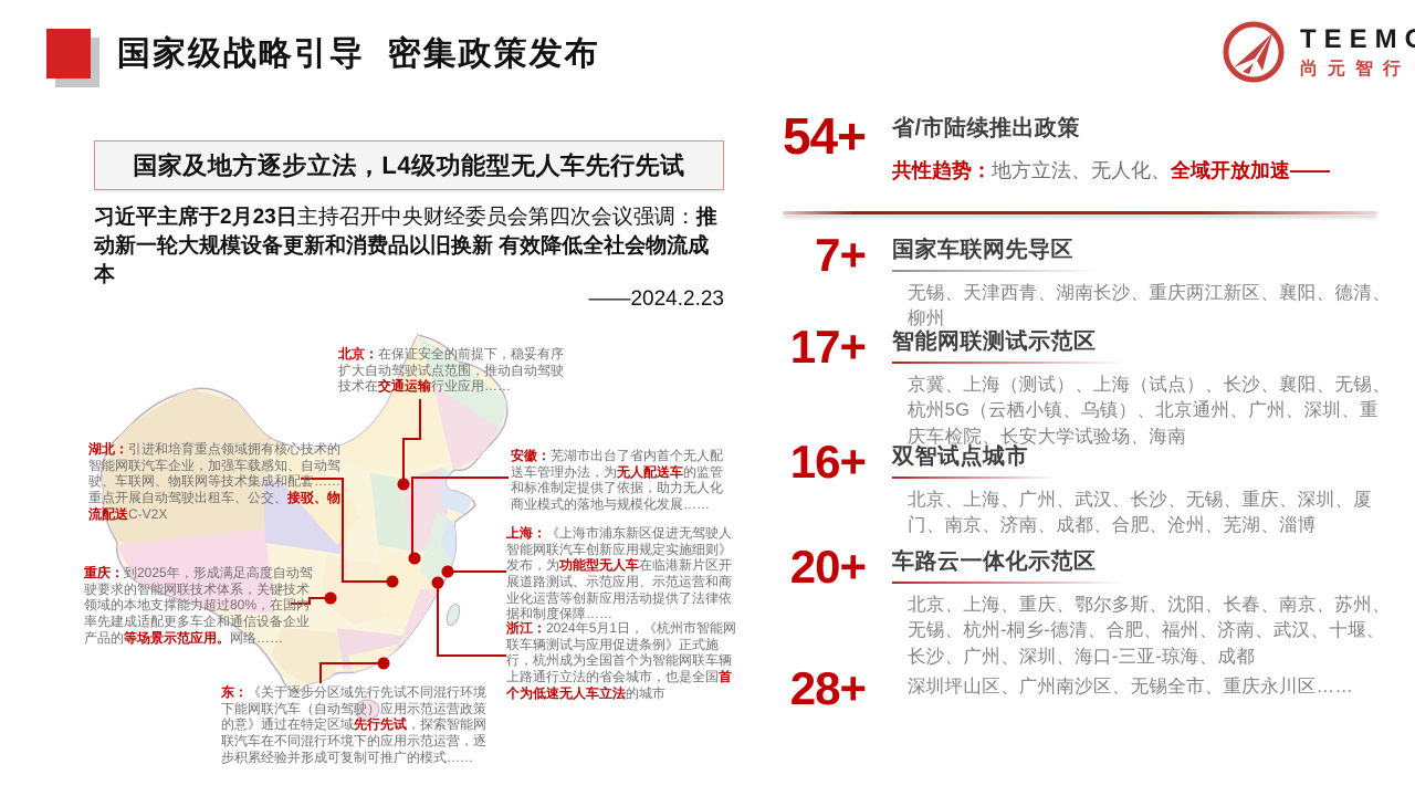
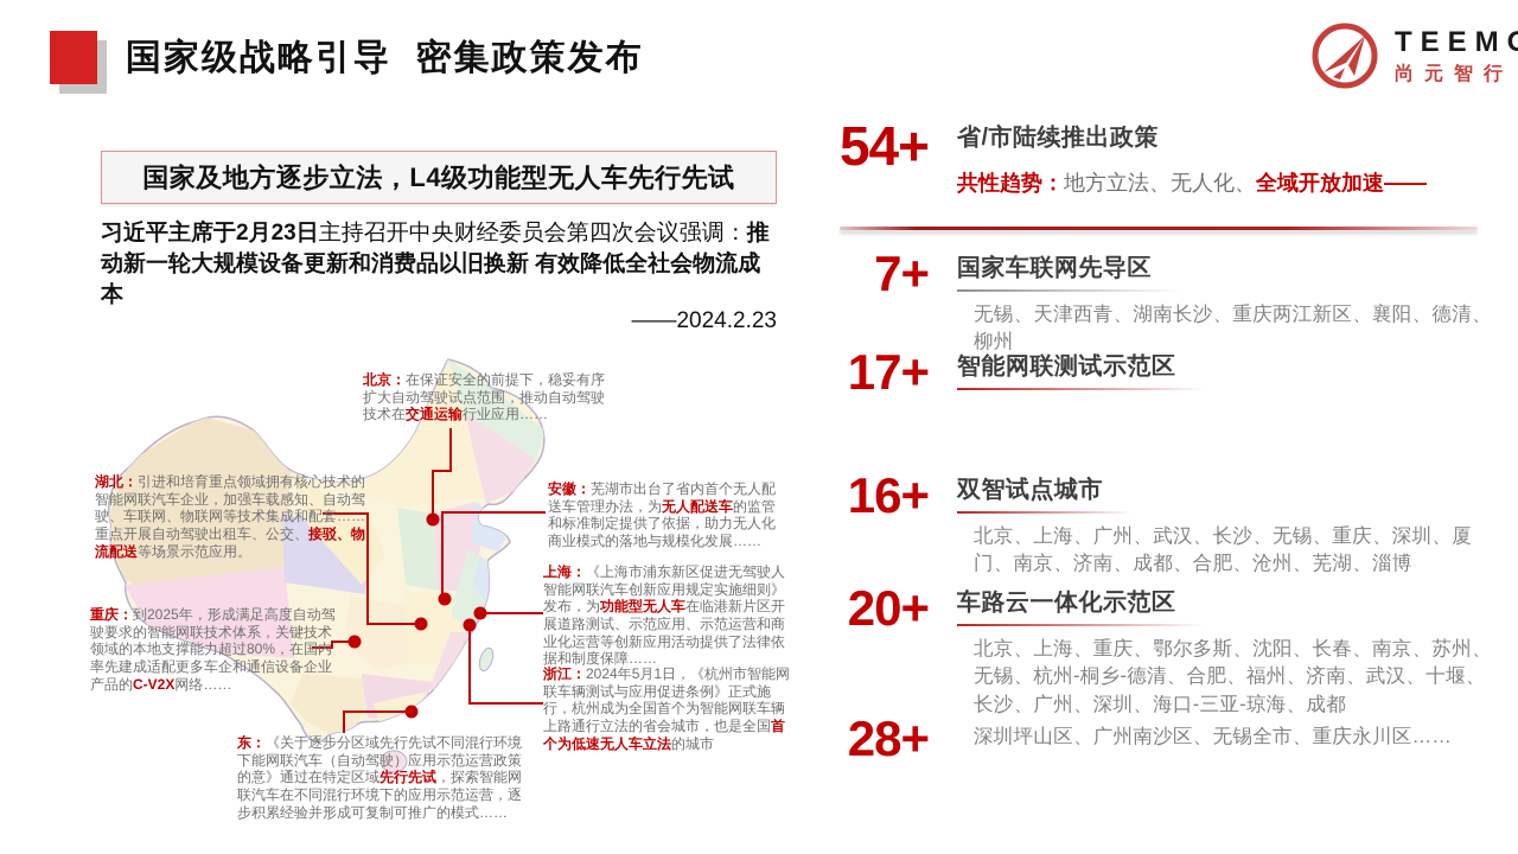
  国家级战略引导 密集政策发布
  TEEM
  尚元智行
  国家及地方逐步立法，L4级功能型无人车先行先试
  习近平主席于2月23日主持召开中央财经委员会第四次会议强调：推动新一轮大规模设备更新和消费品以旧换新 有效降低全社会物流成本
  ——2024.2.23
  北京：在保证安全的前提下，稳妥有序扩大自动驾驶试点范围，推动自动驾驶技术在交通运输行业应用……
- 湖北：引进和培育重点领域拥有核心技术的智能网联汽车企业，加强车载感知、自动驾驶、车联网、物联网等技术集成和配套……重点开展自动驾驶出租车、公交、接驳、物流配送C-V2X
+ 湖北：引进和培育重点领域拥有核心技术的智能网联汽车企业，加强车载感知、自动驾驶、车联网、物联网等技术集成和配套……重点开展自动驾驶出租车、公交、接驳、物流配送等场景示范应用。
  安徽：芜湖市出台了省内首个无人配送车管理办法，为无人配送车的监管和标准制定提供了依据，助力无人化商业模式的落地与规模化发展……
  上海：《上海市浦东新区促进无驾驶人智能网联汽车创新应用规定实施细则》发布，为功能型无人车在临港新片区开展道路测试、示范应用、示范运营和商业化运营等创新应用活动提供了法律依据和制度保障……
  浙江：2024年5月1日，《杭州市智能网联车辆测试与应用促进条例》正式施行，杭州成为全国首个为智能网联车辆上路通行立法的省会城市，也是全国首个为低速无人车立法的城市
- 重庆：到2025年，形成满足高度自动驾驶要求的智能网联技术体系，关键技术领域的本地支撑能力超过80%，在国内率先建成适配更多车企和通信设备企业产品的等场景示范应用。网络……
+ 重庆：到2025年，形成满足高度自动驾驶要求的智能网联技术体系，关键技术领域的本地支撑能力超过80%，在国内率先建成适配更多车企和通信设备企业产品的C-V2X网络……
  东：《关于逐步分区域先行先试不同混行环境下能网联汽车（自动驾驶）应用示范运营政策的意》通过在特定区域先行先试，探索智能网联汽车在不同混行环境下的应用示范运营，逐步积累经验并形成可复制可推广的模式……
  54+
  省/市陆续推出政策
  共性趋势：地方立法、无人化、全域开放加速——
  7+
  国家车联网先导区
  无锡、天津西青、湖南长沙、重庆两江新区、襄阳、德清、柳州
  17+
  智能网联测试示范区
- 京冀、上海（测试）、上海（试点）、长沙、襄阳、无锡、杭州5G（云栖小镇、乌镇）、北京通州、广州、深圳、重庆车检院、长安大学试验场、海南
  16+
  双智试点城市
  北京、上海、广州、武汉、长沙、无锡、重庆、深圳、厦门、南京、济南、成都、合肥、沧州、芜湖、淄博
  20+
  车路云一体化示范区
  北京、上海、重庆、鄂尔多斯、沈阳、长春、南京、苏州、无锡、杭州-桐乡-德清、合肥、福州、济南、武汉、十堰、长沙、广州、深圳、海口-三亚-琼海、成都
  28+
  深圳坪山区、广州南沙区、无锡全市、重庆永川区……
